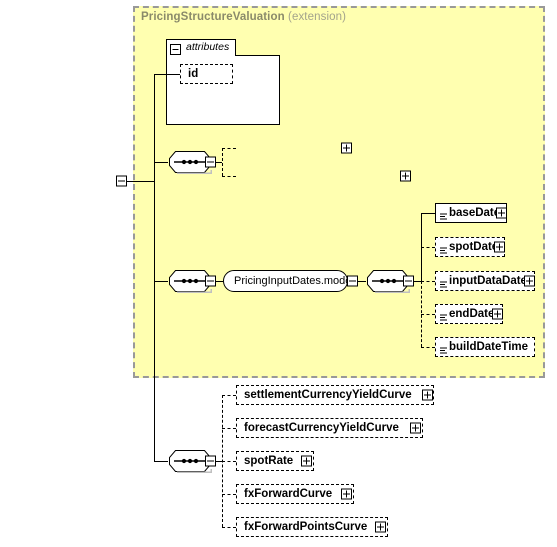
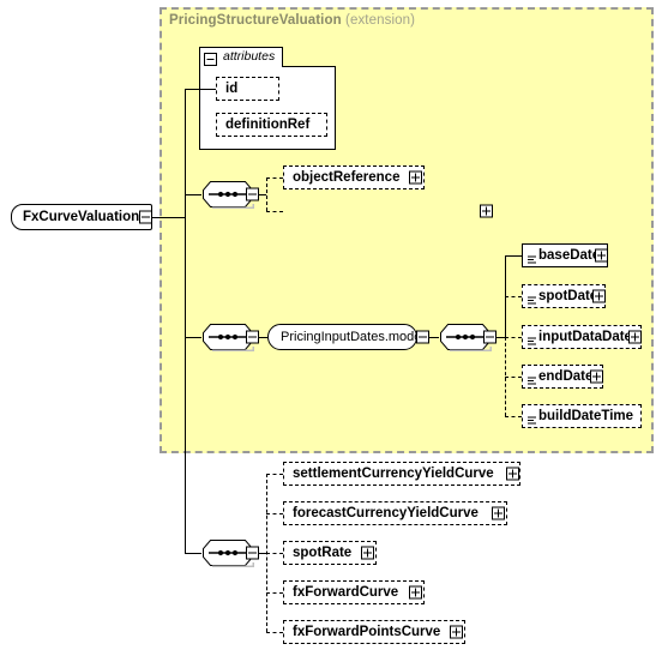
  PricingStructureValuation (extension)
  attributes
  id
+ definitionRef
+ FxCurveValuation
+ objectReference
  PricingInputDates.mod
  baseDat
  spotDat
  inputDataDat
  endDat
  buildDateTime
  settlementCurrencyYieldCurve
  forecastCurrencyYieldCurve
  spotRate
  fxForwardCurve
  fxForwardPointsCurve
